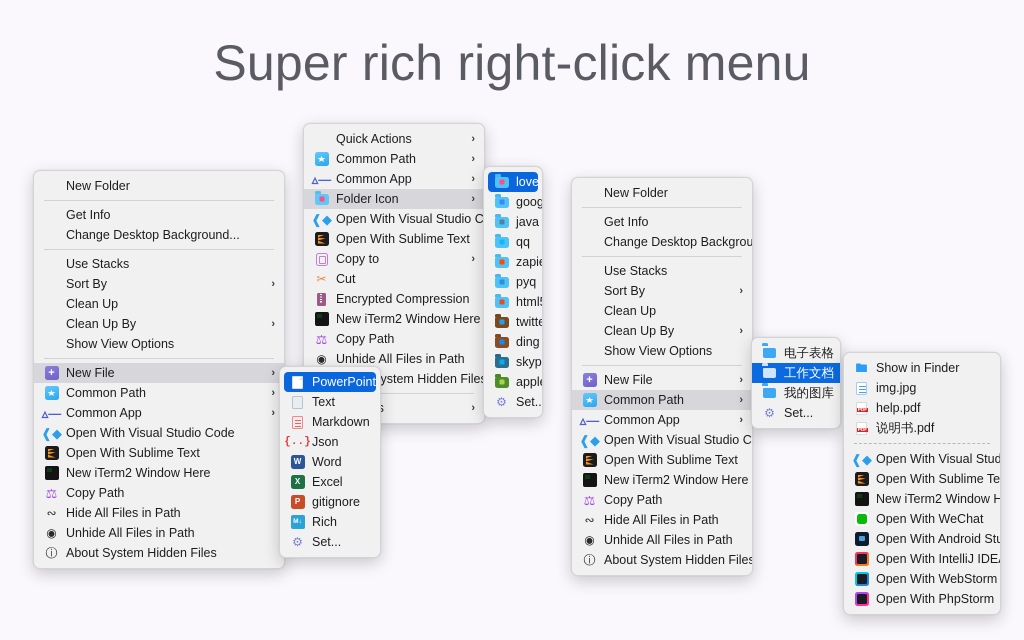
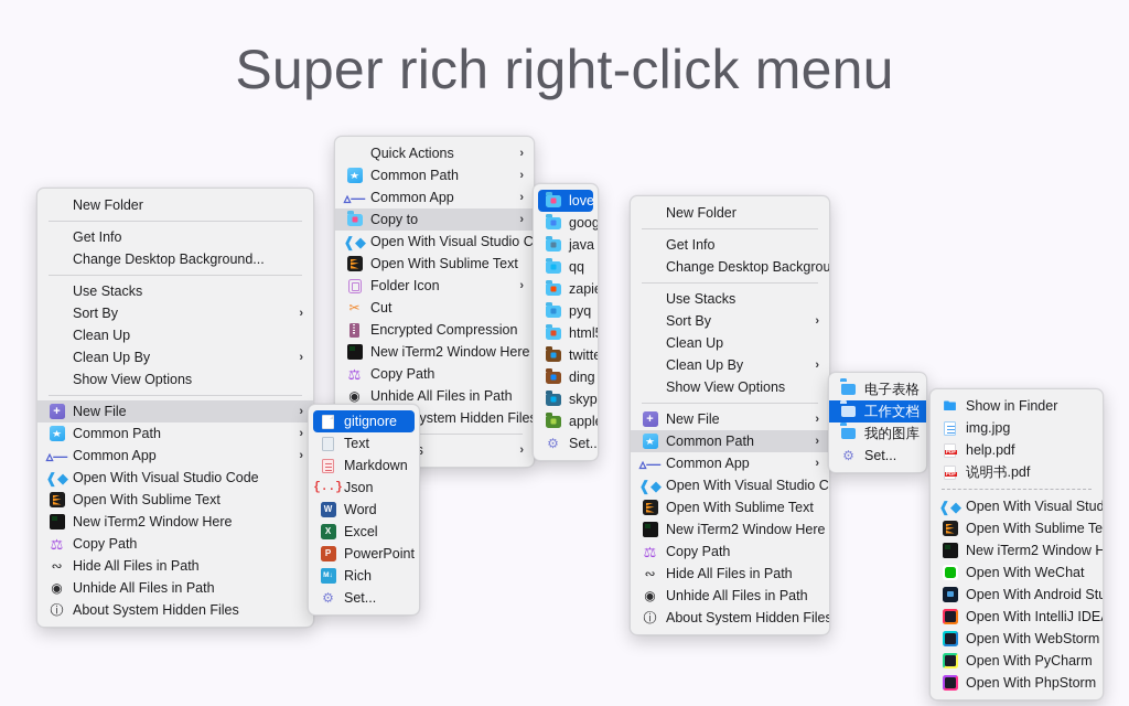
  Super rich right-click menu
  New Folder
  Get Info
  Change Desktop Background...
  Use Stacks
  Sort By
  ›
  Clean Up
  Clean Up By
  ›
  Show View Options
  New File
  ›
  Common Path
  ›
  ▵—
  Common App
  ›
  ❰◆
  Open With Visual Studio Code
  Open With Sublime Text
  New iTerm2 Window Here
  ⚖
  Copy Path
  ∾
  Hide All Files in Path
  ◉
  Unhide All Files in Path
  ⓘ
  About System Hidden Files
  Quick Actions
  ›
  Common Path
  ›
  ▵—
  Common App
  ›
- Folder Icon
+ Copy to
  ›
  ❰◆
  Open With Visual Studio C
  Open With Sublime Text
- Copy to
+ Folder Icon
  ›
  ✂
  Cut
  Encrypted Compression
  New iTerm2 Window Here
  ⚖
  Copy Path
  ◉
  Unhide All Files in Path
  ›
  love
  java
  qq
  pyq
  html
  twitte
  ding
  skyp
  appl
  ⚙
  Set..
- PowerPoint
+ gitignore
  Text
  Markdown
  {..}
  Json
  Word
  Excel
- gitignore
+ PowerPoint
  Rich
  ⚙
  Set...
  New Folder
  Get Info
  Change Desktop Backgrou
  Use Stacks
  Sort By
  ›
  Clean Up
  Clean Up By
  ›
  Show View Options
  New File
  ›
  Common Path
  ›
  ▵—
  Common App
  ›
  ❰◆
  Open With Visual Studio C
  Open With Sublime Text
  New iTerm2 Window Here
  ⚖
  Copy Path
  ∾
  Hide All Files in Path
  ◉
  Unhide All Files in Path
  ⓘ
  About System Hidden Files
  电子表格
  工作文档
  我的图库
  ⚙
  Set...
  🖿
  Show in Finder
  img.jpg
  help.pdf
  说明书.pdf
  ❰◆
  Open With Visual Stud
  Open With Sublime Te
  New iTerm2 Window H
  Open With WeChat
  Open With Android Stu
  Open With IntelliJ IDE
  Open With WebStorm
+ Open With PyCharm
  Open With PhpStorm
